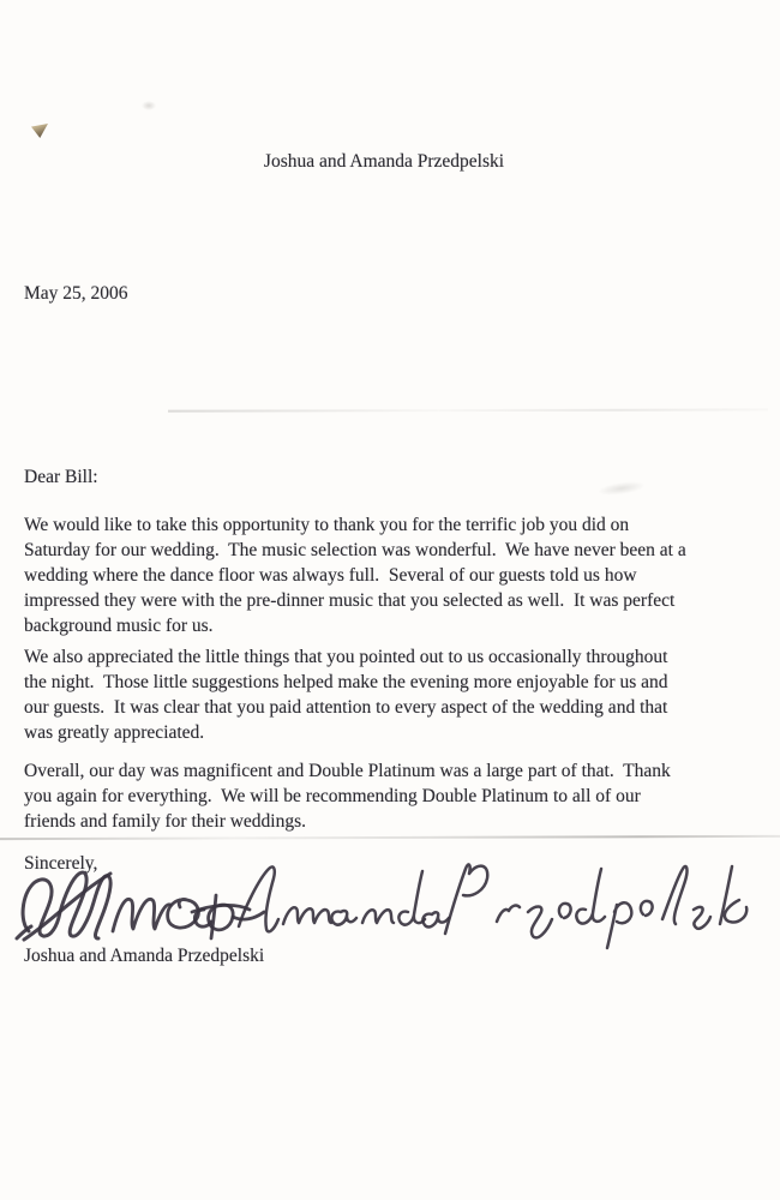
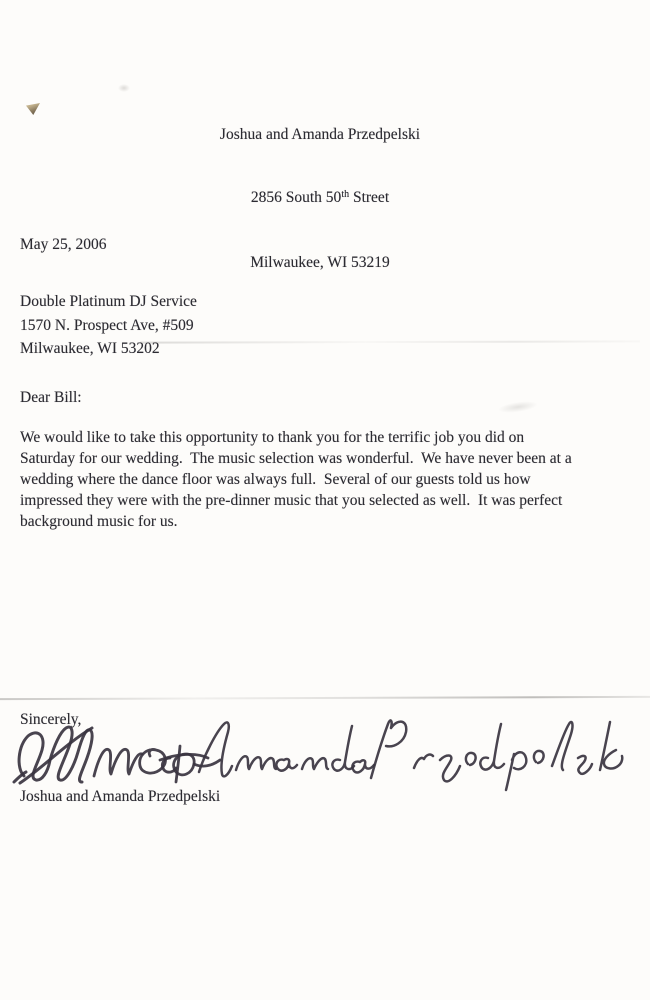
  Joshua and Amanda Przedpelski
+ 2856 South 50th Street
+ Milwaukee, WI 53219
  May 25, 2006
+ Double Platinum DJ Service
+ 1570 N. Prospect Ave, #509
+ Milwaukee, WI 53202
  Dear Bill:
  We would like to take this opportunity to thank you for the terrific job you did on
  Saturday for our wedding. The music selection was wonderful. We have never been at a
  wedding where the dance floor was always full. Several of our guests told us how
  impressed they were with the pre-dinner music that you selected as well. It was perfect
  background music for us.
- We also appreciated the little things that you pointed out to us occasionally throughout
- the night. Those little suggestions helped make the evening more enjoyable for us and
- our guests. It was clear that you paid attention to every aspect of the wedding and that
- was greatly appreciated.
- Overall, our day was magnificent and Double Platinum was a large part of that. Thank
- you again for everything. We will be recommending Double Platinum to all of our
- friends and family for their weddings.
  Sincerely,
  Joshua and Amanda Przedpelski
